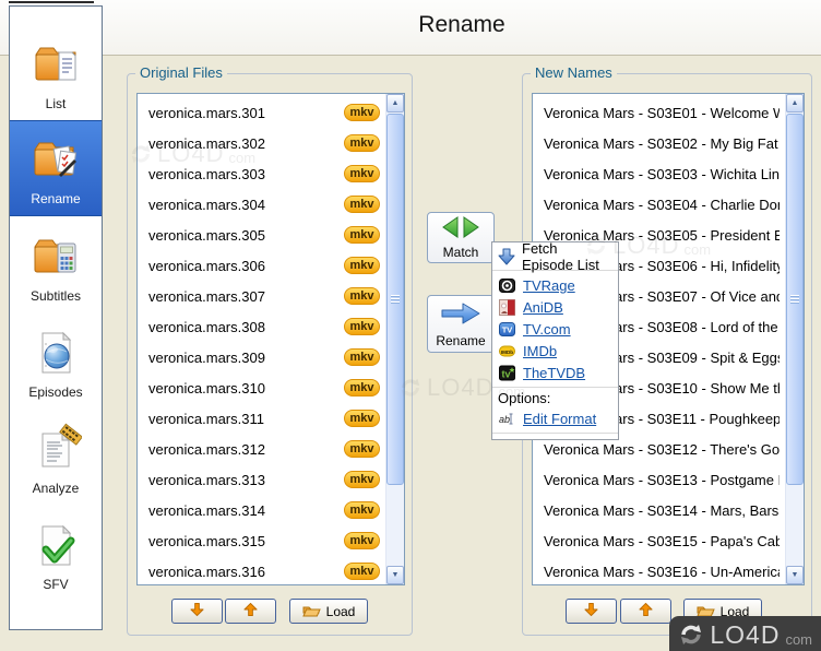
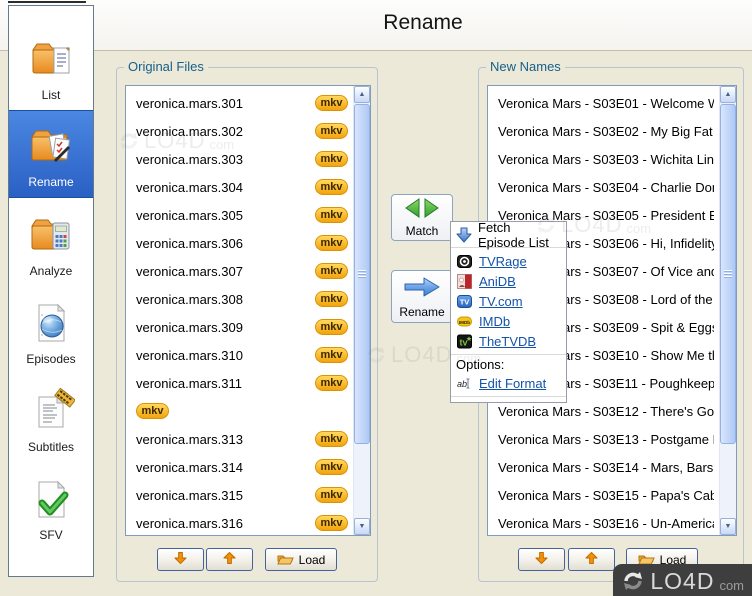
  Rename
  List
  Rename
- Subtitles
+ Analyze
  Episodes
- Analyze
+ Subtitles
  SFV
  Original Files
  veronica.mars.301
  mkv
  veronica.mars.302
  mkv
  veronica.mars.303
  mkv
  veronica.mars.304
  mkv
  veronica.mars.305
  mkv
  veronica.mars.306
  mkv
  veronica.mars.307
  mkv
  veronica.mars.308
  mkv
  veronica.mars.309
  mkv
  veronica.mars.310
  mkv
  veronica.mars.311
  mkv
- veronica.mars.312
  mkv
  veronica.mars.313
  mkv
  veronica.mars.314
  mkv
  veronica.mars.315
  mkv
  veronica.mars.316
  mkv
  New Names
  Veronica Mars - S03E01 - Welcome W
  Veronica Mars - S03E02 - My Big Fat
  Veronica Mars - S03E03 - Wichita Lin
  Veronica Mars - S03E04 - Charlie Do
  Veronica Mars - S03E05 - President E
  Veronica Mars - S03E12 - There's Go
  Veronica Mars - S03E13 - Postgame
  Veronica Mars - S03E14 - Mars, Bars
  Veronica Mars - S03E15 - Papa's Cab
  Veronica Mars - S03E16 - Un-Americ
  Match
  Rename
  Load
  Load
  Fetch Episode List
  TVRage
  AniDB
  TV
  TV.com
  IMDb
  tv
  TheTVDB
  Options:
  ab
  Edit Format
  LO4D
  LO4D
  LO4D
  com
  LO4D
  com
